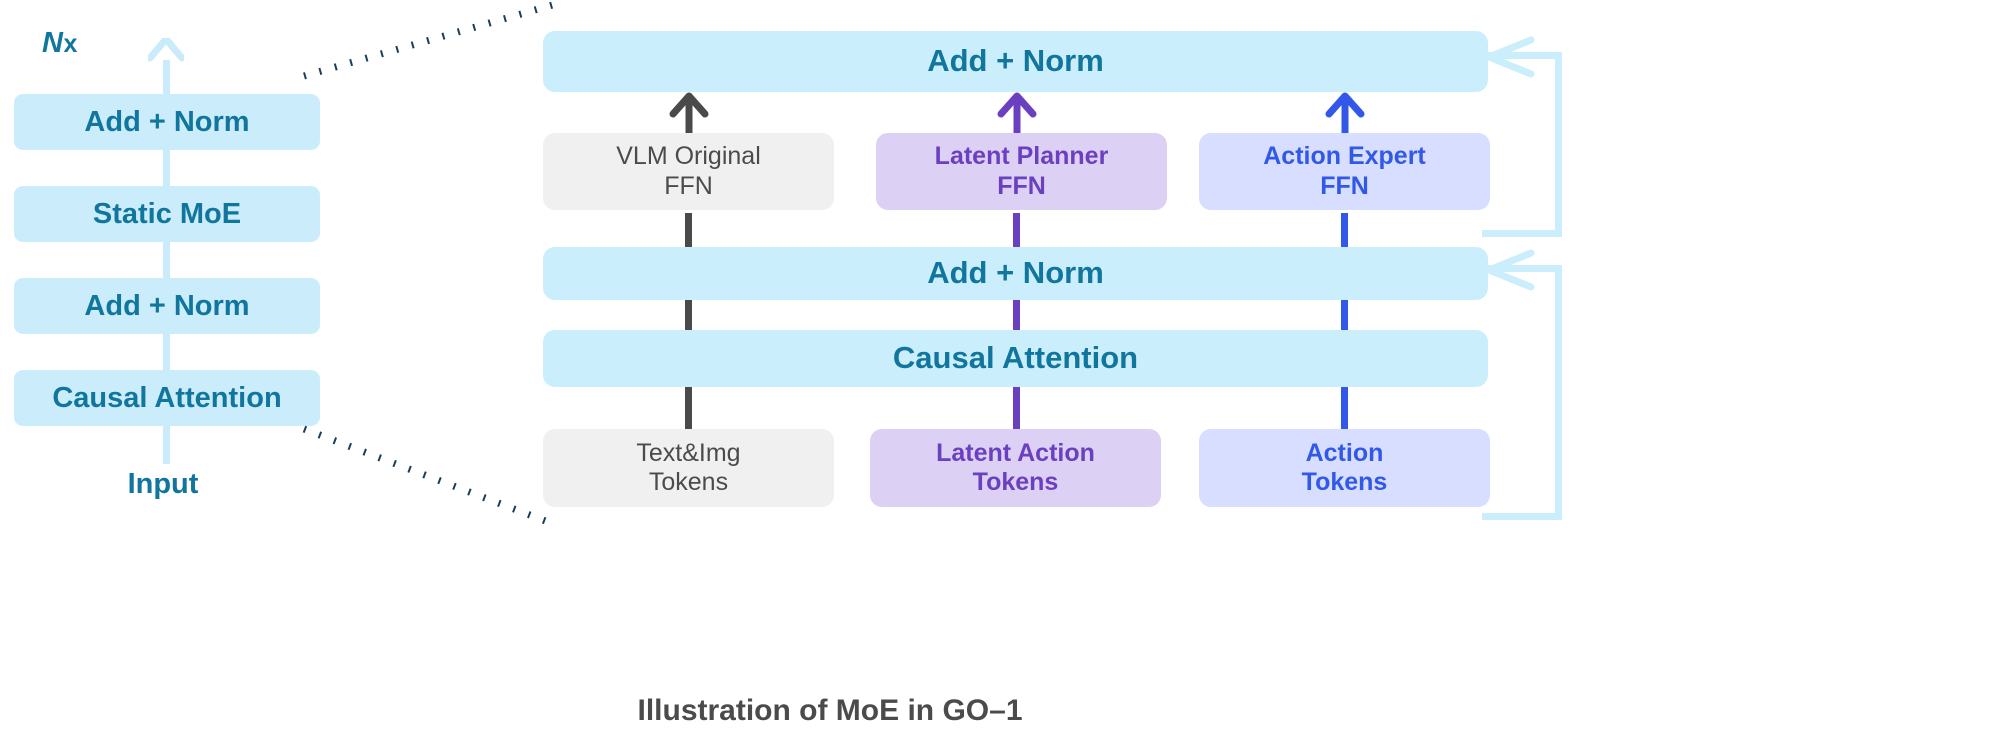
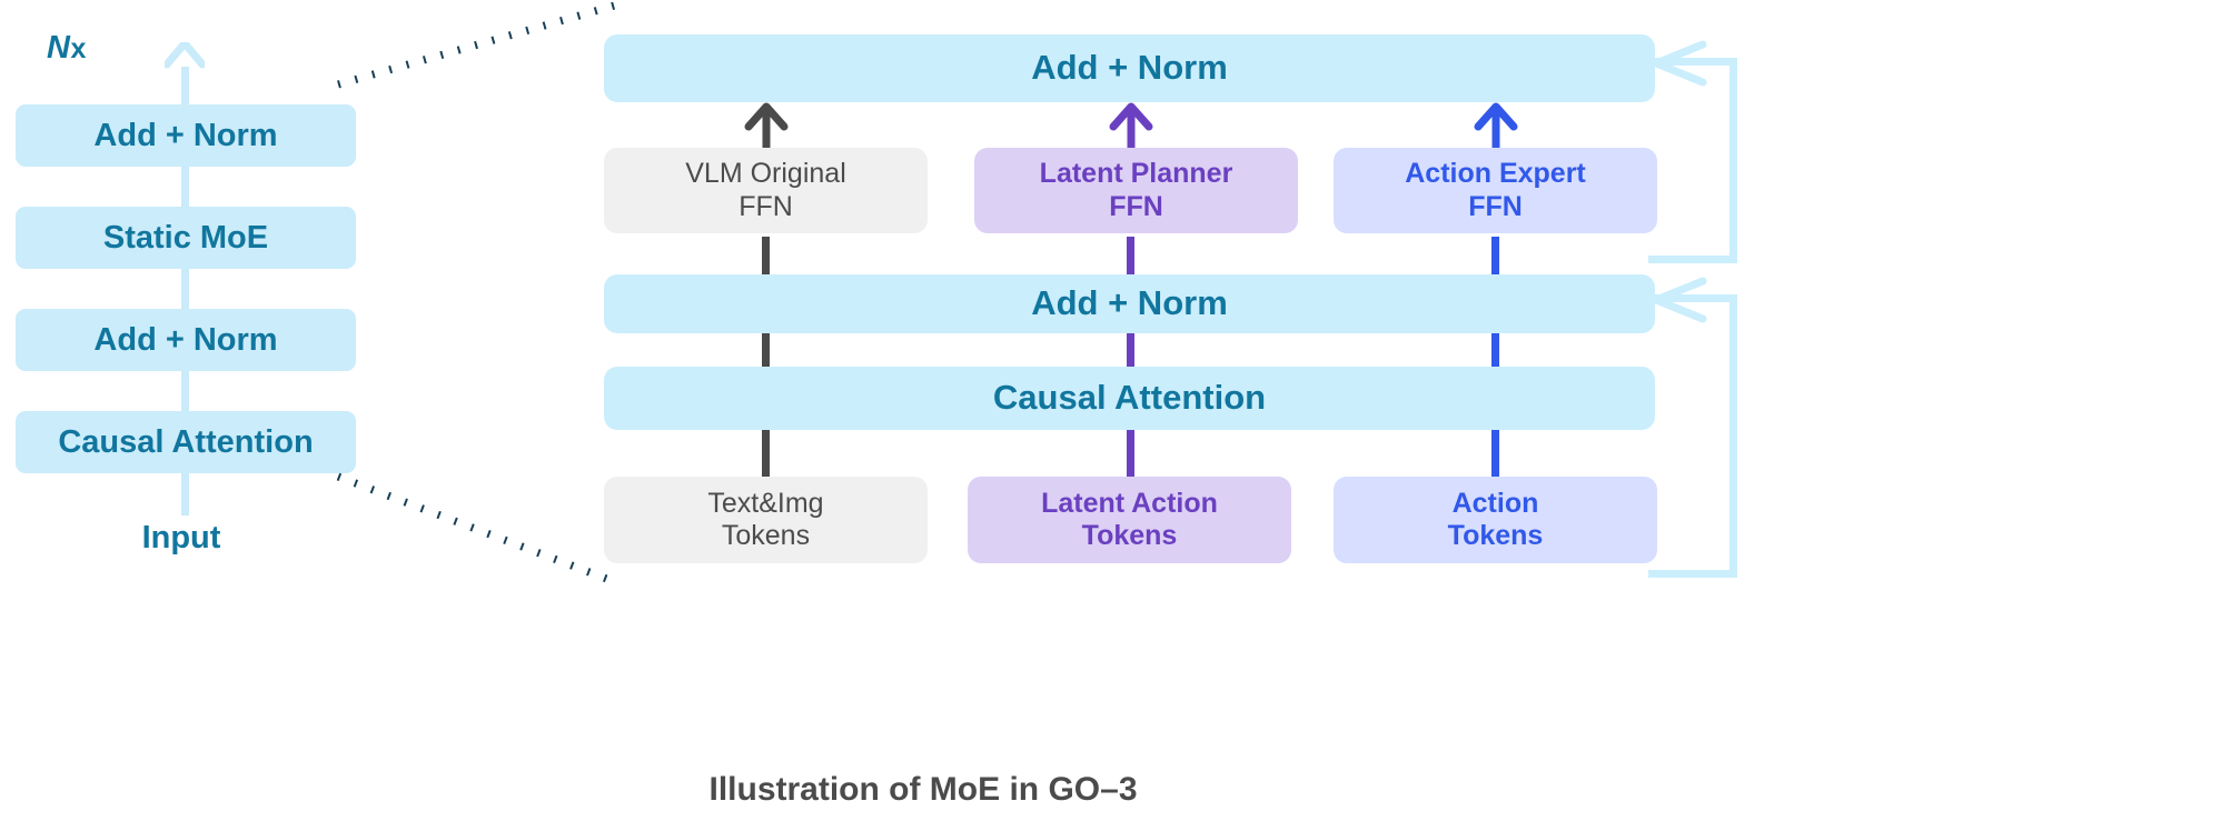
  Nx
  Add + Norm
  Static MoE
  Add + Norm
  Causal Attention
  Input
  Add + Norm
  VLM Original
  FFN
  Latent Planner
  FFN
  Action Expert
  FFN
  Add + Norm
  Causal Attention
  Text&Img
  Tokens
  Latent Action
  Tokens
  Action
  Tokens
- Illustration of MoE in GO–1
+ Illustration of MoE in GO–3
